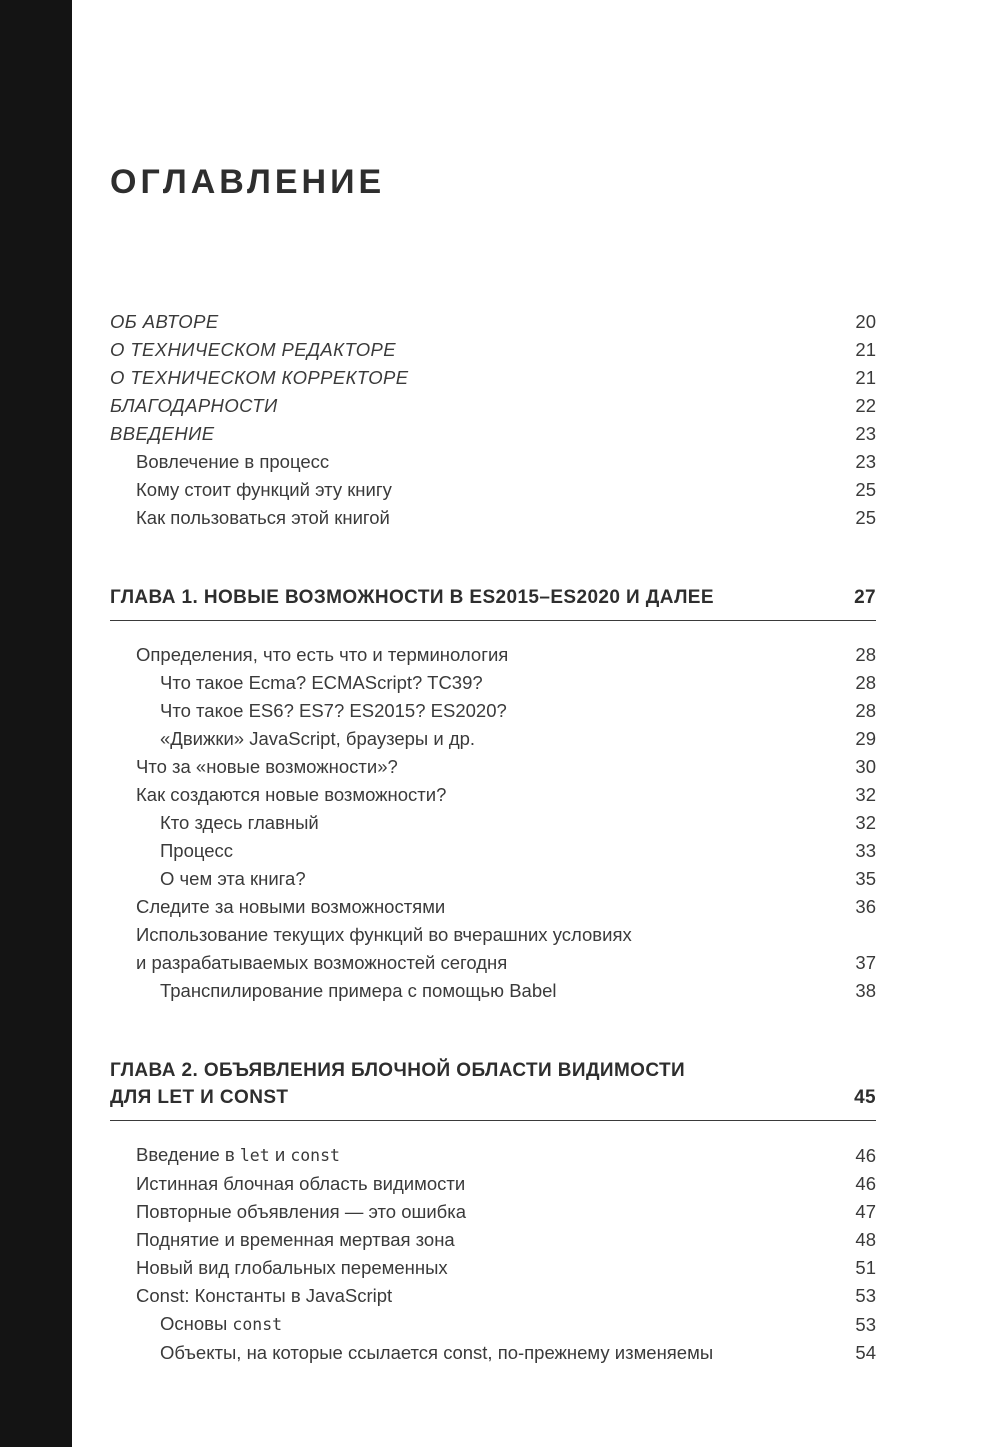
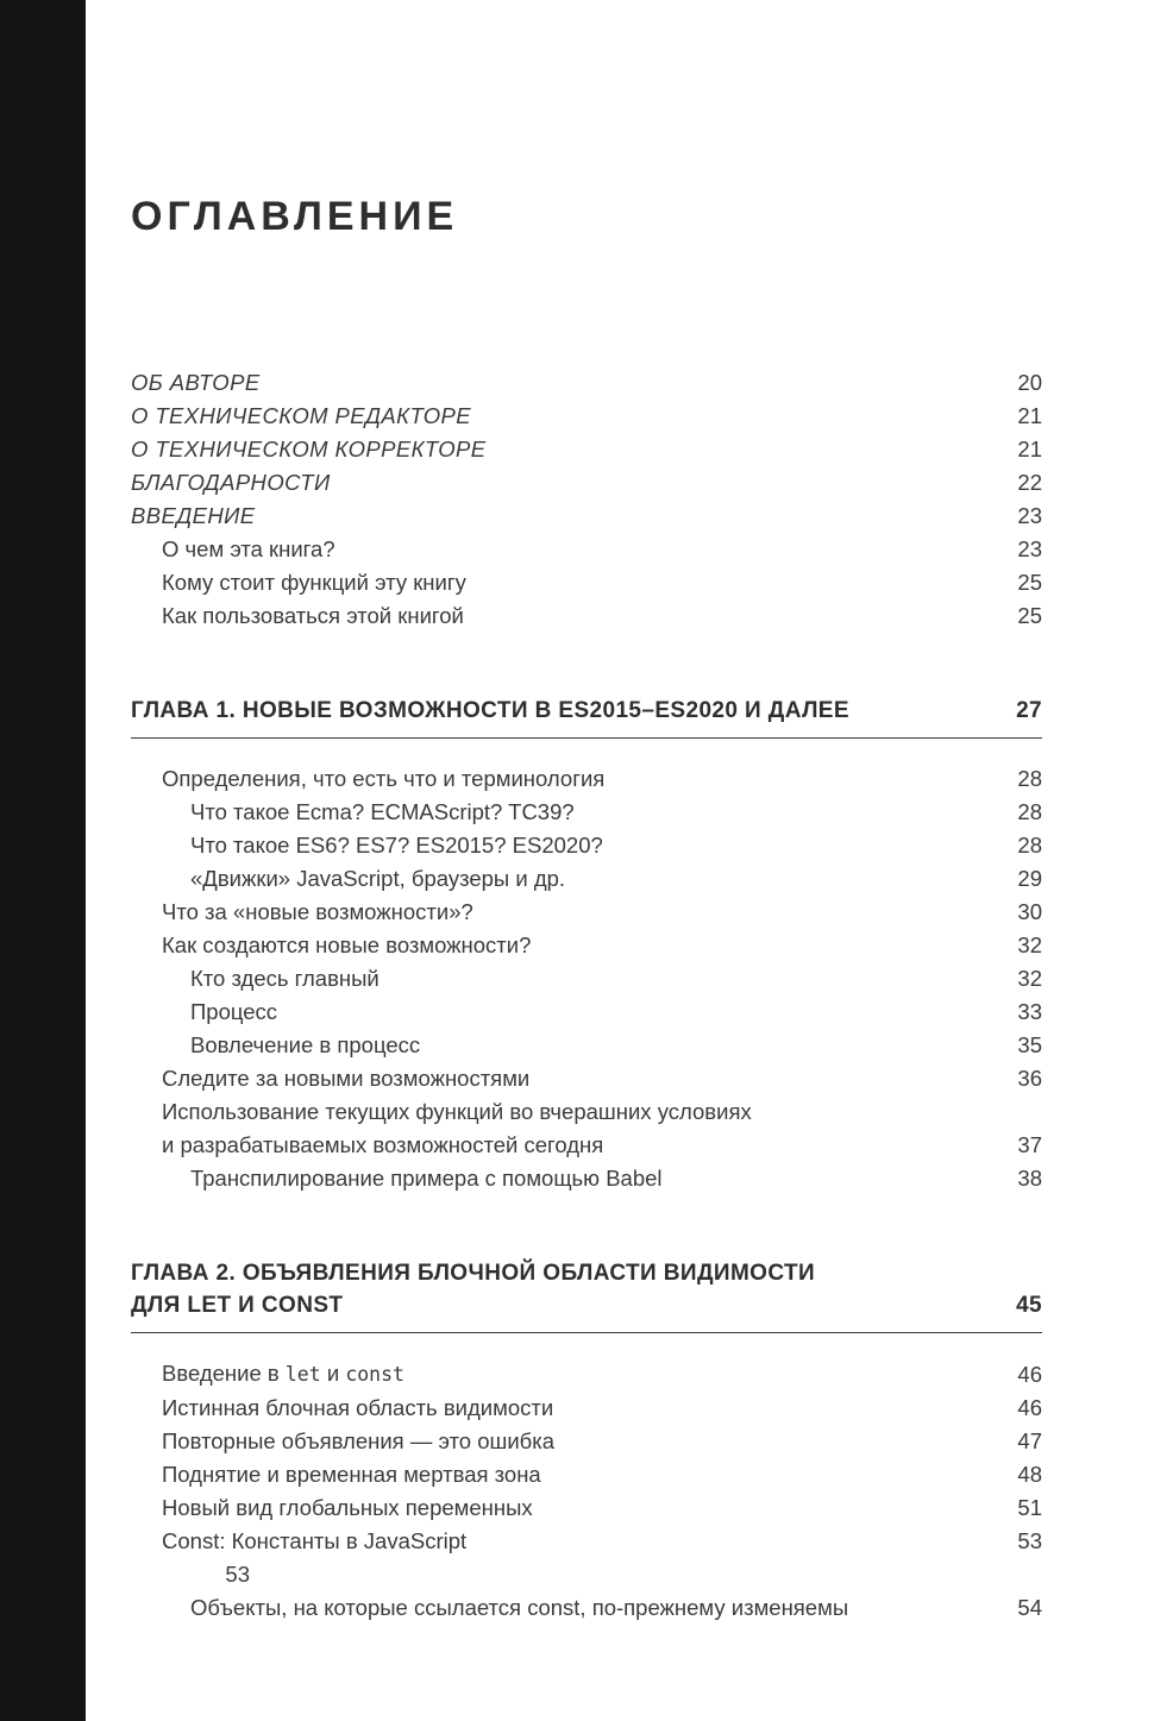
  ОГЛАВЛЕНИЕ
  ОБ АВТОРЕ
  20
  О ТЕХНИЧЕСКОМ РЕДАКТОРЕ
  21
  О ТЕХНИЧЕСКОМ КОРРЕКТОРЕ
  21
  БЛАГОДАРНОСТИ
  22
  ВВЕДЕНИЕ
  23
- Вовлечение в процесс
+ О чем эта книга?
  23
  Кому стоит функций эту книгу
  25
  Как пользоваться этой книгой
  25
  ГЛАВА 1. НОВЫЕ ВОЗМОЖНОСТИ В ES2015–ES2020 И ДАЛЕЕ
  27
  Определения, что есть что и терминология
  28
  Что такое Ecma? ECMAScript? TC39?
  28
  Что такое ES6? ES7? ES2015? ES2020?
  28
  «Движки» JavaScript, браузеры и др.
  29
  Что за «новые возможности»?
  30
  Как создаются новые возможности?
  32
  Кто здесь главный
  32
  Процесс
  33
- О чем эта книга?
+ Вовлечение в процесс
  35
  Следите за новыми возможностями
  36
  Использование текущих функций во вчерашних условиях
  и разрабатываемых возможностей сегодня
  37
  Транспилирование примера с помощью Babel
  38
  ГЛАВА 2. ОБЪЯВЛЕНИЯ БЛОЧНОЙ ОБЛАСТИ ВИДИМОСТИ
  ДЛЯ LET И CONST
  45
  Введение в let и const
  46
  Истинная блочная область видимости
  46
  Повторные объявления — это ошибка
  47
  Поднятие и временная мертвая зона
  48
  Новый вид глобальных переменных
  51
  Const: Константы в JavaScript
  53
- Основы const
  53
  Объекты, на которые ссылается const, по-прежнему изменяемы
  54
